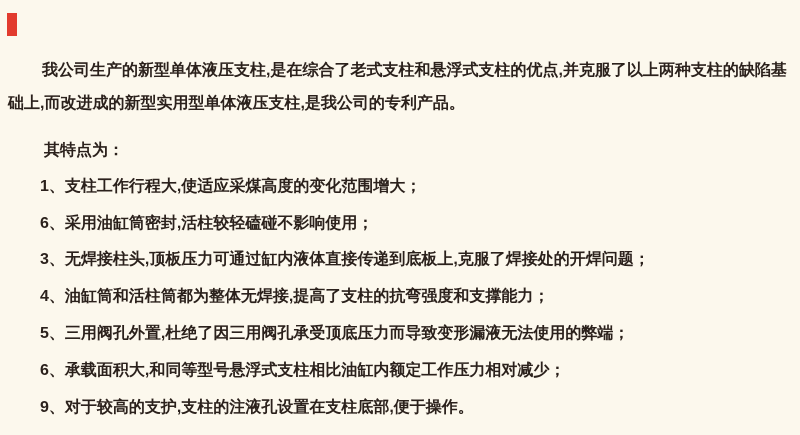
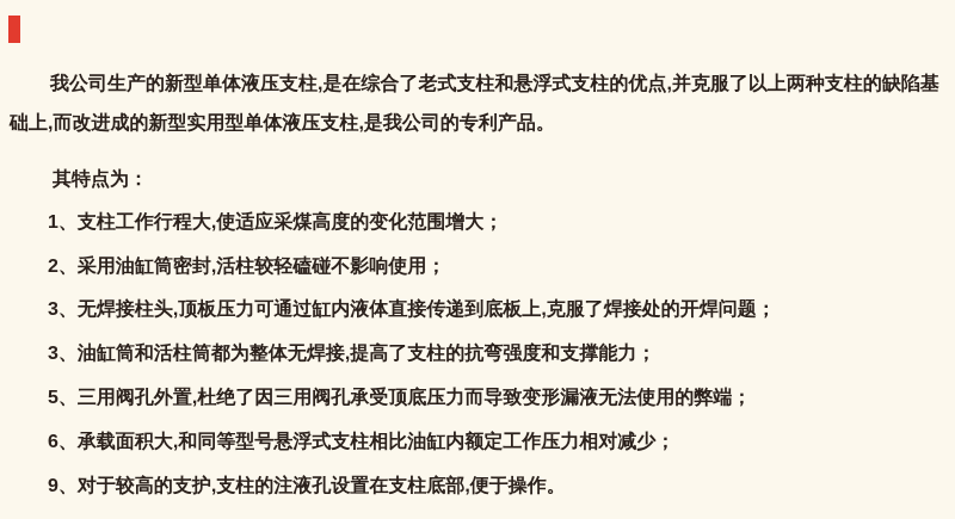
  我公司生产的新型单体液压支柱,是在综合了老式支柱和悬浮式支柱的优点,并克服了以上两种支柱的缺陷基
  础上,而改进成的新型实用型单体液压支柱,是我公司的专利产品。
  其特点为：
  1、支柱工作行程大,使适应采煤高度的变化范围增大；
- 6、采用油缸筒密封,活柱较轻磕碰不影响使用；
+ 2、采用油缸筒密封,活柱较轻磕碰不影响使用；
  3、无焊接柱头,顶板压力可通过缸内液体直接传递到底板上,克服了焊接处的开焊问题；
- 4、油缸筒和活柱筒都为整体无焊接,提高了支柱的抗弯强度和支撑能力；
+ 3、油缸筒和活柱筒都为整体无焊接,提高了支柱的抗弯强度和支撑能力；
  5、三用阀孔外置,杜绝了因三用阀孔承受顶底压力而导致变形漏液无法使用的弊端；
  6、承载面积大,和同等型号悬浮式支柱相比油缸内额定工作压力相对减少；
  9、对于较高的支护,支柱的注液孔设置在支柱底部,便于操作。
